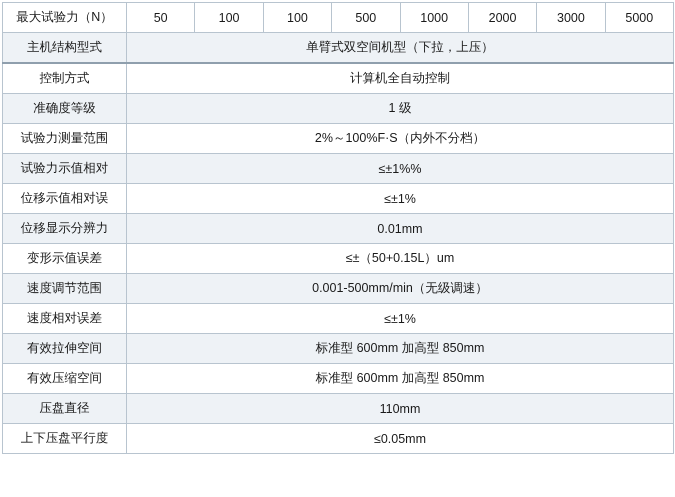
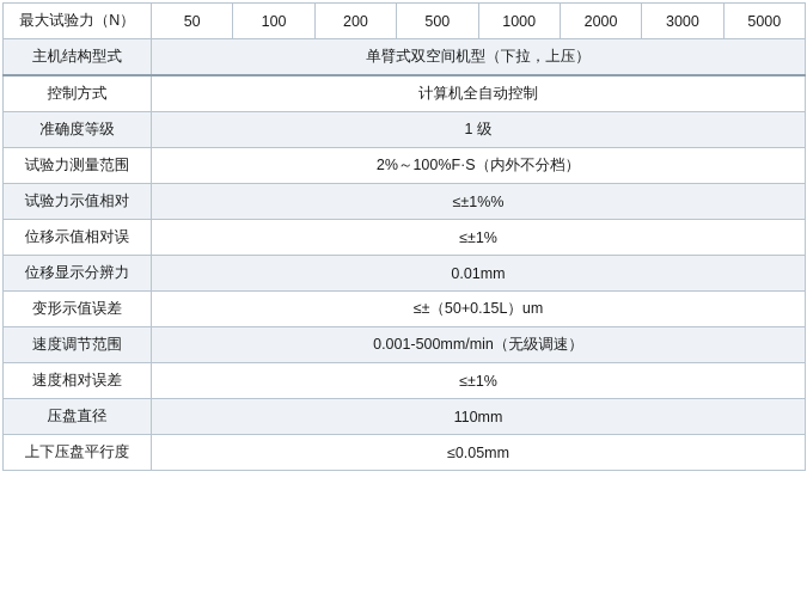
- 最大试验力（N）	50	100	100	500	1000	2000	3000	5000
+ 最大试验力（N）	50	100	200	500	1000	2000	3000	5000
  主机结构型式	单臂式双空间机型（下拉，上压）
  控制方式	计算机全自动控制
  准确度等级	1 级
  试验力测量范围	2%～100%F·S（内外不分档）
  试验力示值相对	≤±1%%
  位移示值相对误	≤±1%
  位移显示分辨力	0.01mm
  变形示值误差	≤±（50+0.15L）um
  速度调节范围	0.001-500mm/min（无级调速）
  速度相对误差	≤±1%
- 有效拉伸空间	标准型 600mm 加高型 850mm
- 有效压缩空间	标准型 600mm 加高型 850mm
  压盘直径	110mm
  上下压盘平行度	≤0.05mm
